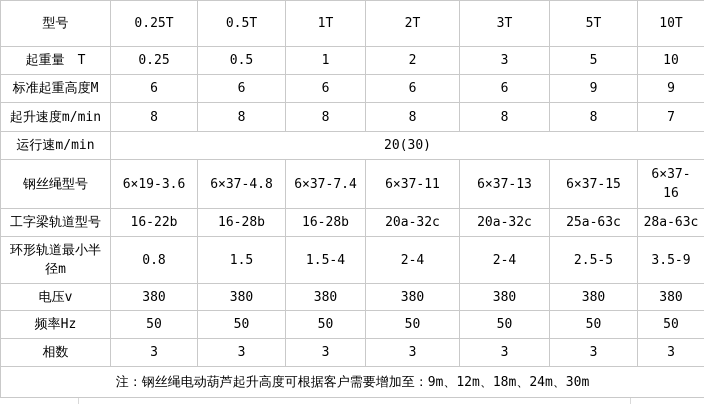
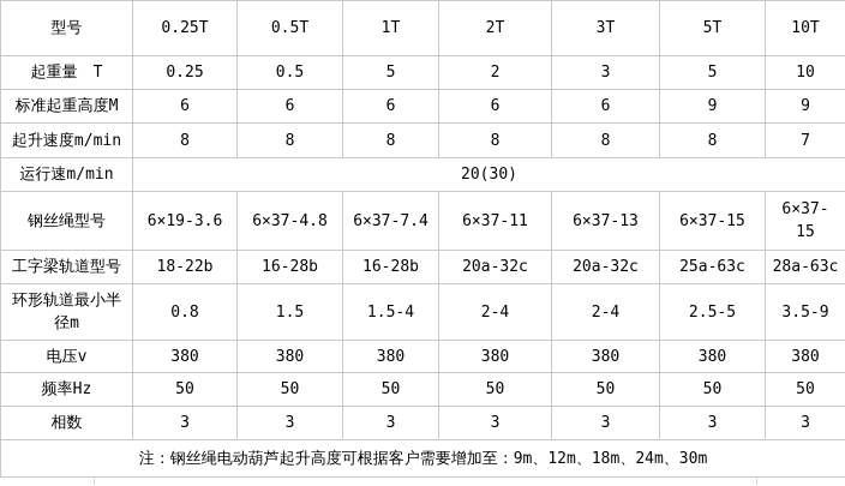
  型号	0.25T	0.5T	1T	2T	3T	5T	10T
- 起重量 T	0.25	0.5	1	2	3	5	10
+ 起重量 T	0.25	0.5	5	2	3	5	10
  标准起重高度M	6	6	6	6	6	9	9
  起升速度m/min	8	8	8	8	8	8	7
  运行速m/min	20(30)
- 钢丝绳型号	6×19-3.6	6×37-4.8	6×37-7.4	6×37-11	6×37-13	6×37-15	6×37- 16
+ 钢丝绳型号	6×19-3.6	6×37-4.8	6×37-7.4	6×37-11	6×37-13	6×37-15	6×37- 15
- 工字梁轨道型号	16-22b	16-28b	16-28b	20a-32c	20a-32c	25a-63c	28a-63c
+ 工字梁轨道型号	18-22b	16-28b	16-28b	20a-32c	20a-32c	25a-63c	28a-63c
  环形轨道最小半 径m	0.8	1.5	1.5-4	2-4	2-4	2.5-5	3.5-9
  电压v	380	380	380	380	380	380	380
  频率Hz	50	50	50	50	50	50	50
  相数	3	3	3	3	3	3	3
  注：钢丝绳电动葫芦起升高度可根据客户需要增加至：9m、12m、18m、24m、30m
